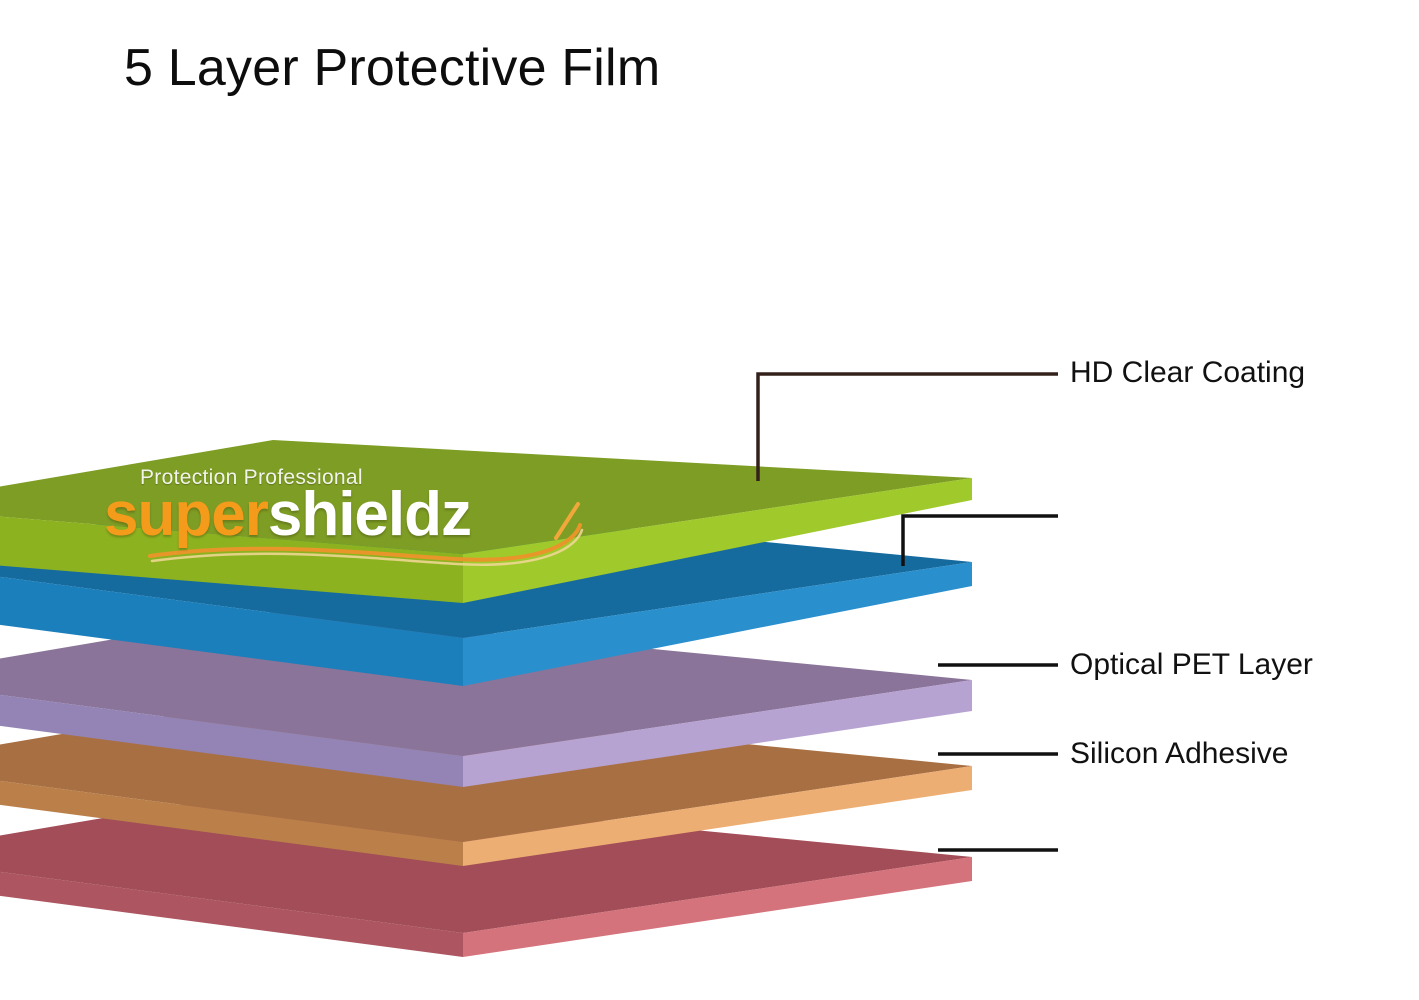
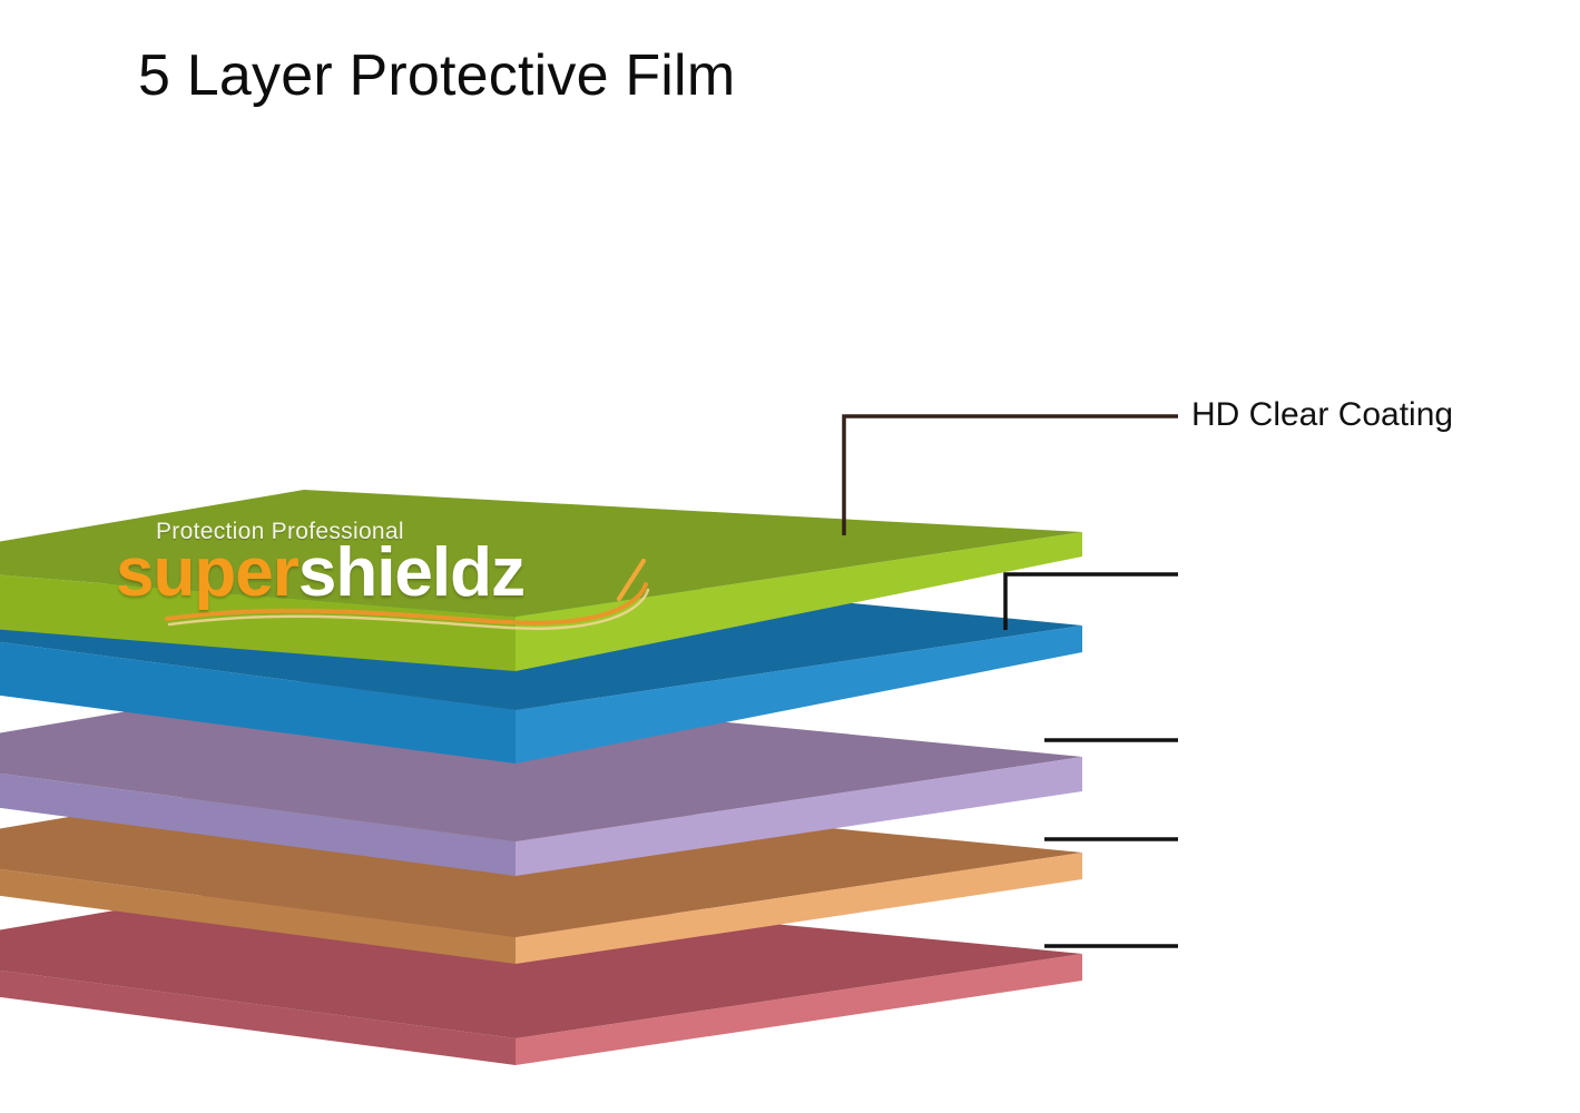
  5 Layer Protective Film
  Protection Professional
  supershieldz
  HD Clear Coating
- Optical PET Layer
- Silicon Adhesive
